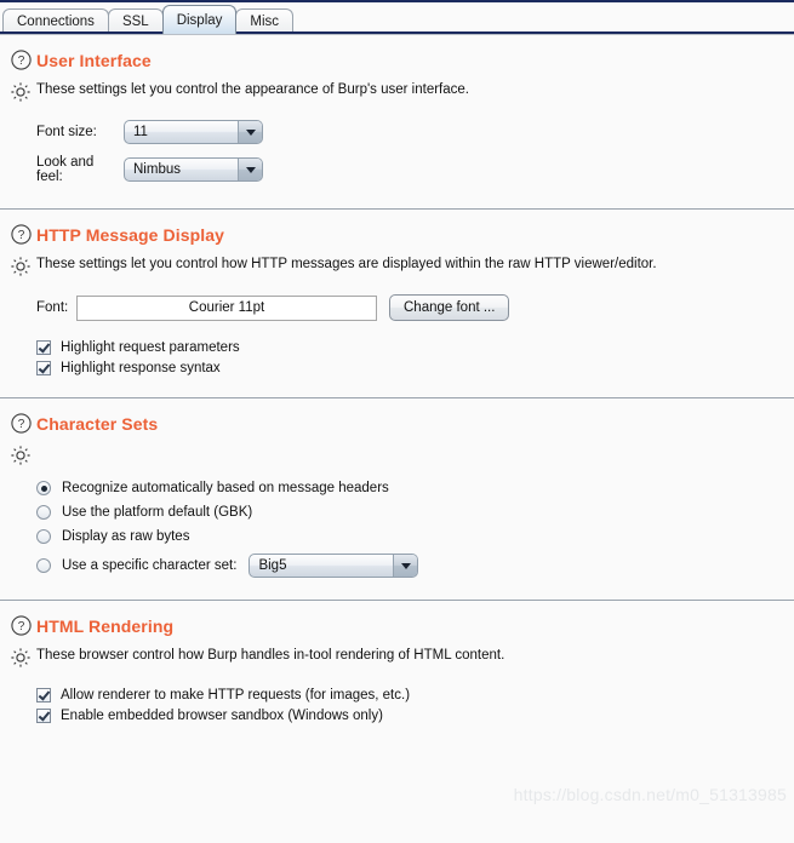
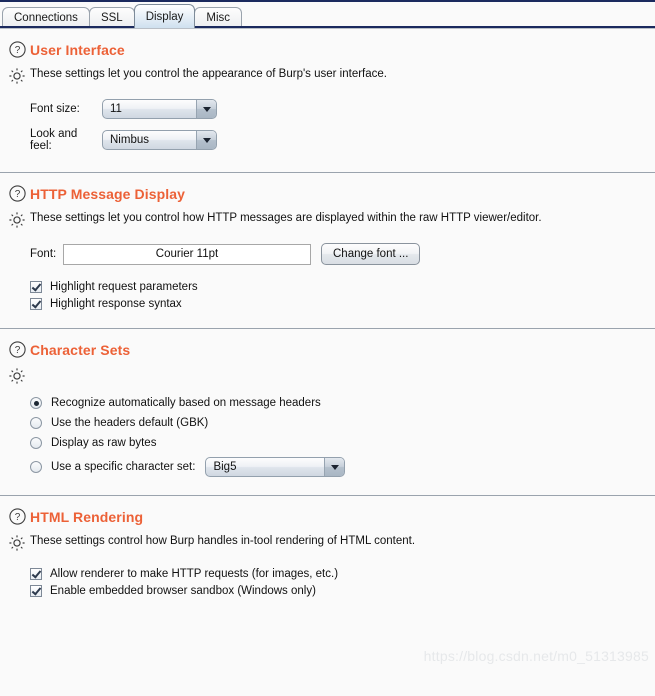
  Connections
  SSL
  Display
  Misc
  ?
  User Interface
  These settings let you control the appearance of Burp's user interface.
  Font size:
  11
  Look and feel:
  Nimbus
  ?
  HTTP Message Display
  These settings let you control how HTTP messages are displayed within the raw HTTP viewer/editor.
  Font:
  Courier 11pt
  Change font ...
  Highlight request parameters
  Highlight response syntax
  ?
  Character Sets
  Recognize automatically based on message headers
- Use the platform default (GBK)
+ Use the headers default (GBK)
  Display as raw bytes
  Use a specific character set:
  Big5
  ?
  HTML Rendering
- These browser control how Burp handles in-tool rendering of HTML content.
+ These settings control how Burp handles in-tool rendering of HTML content.
  Allow renderer to make HTTP requests (for images, etc.)
  Enable embedded browser sandbox (Windows only)
